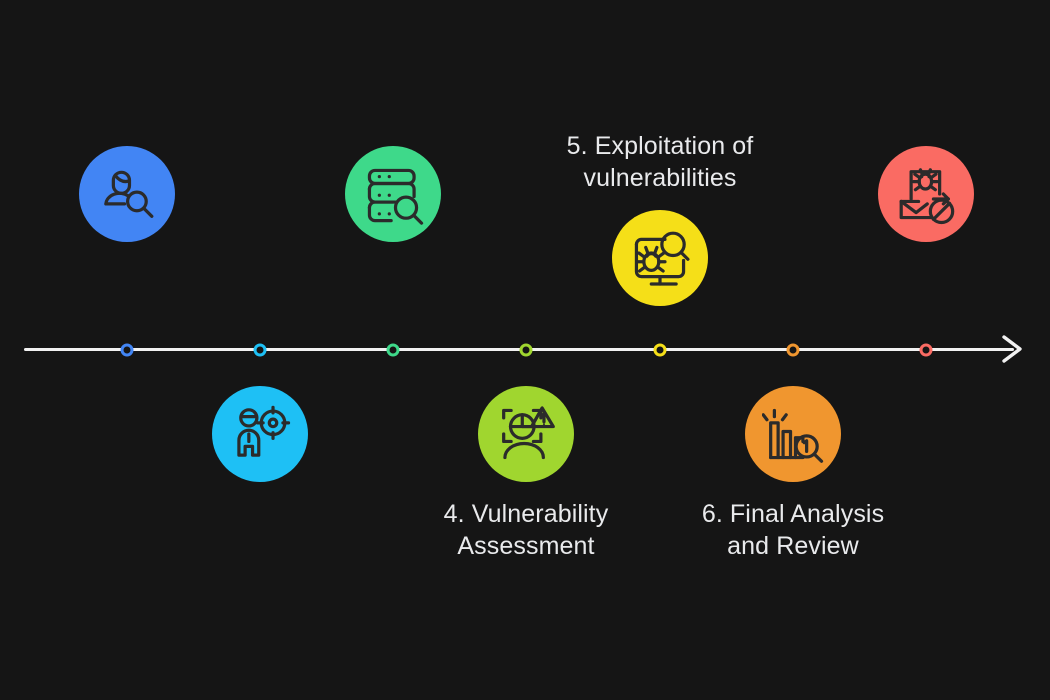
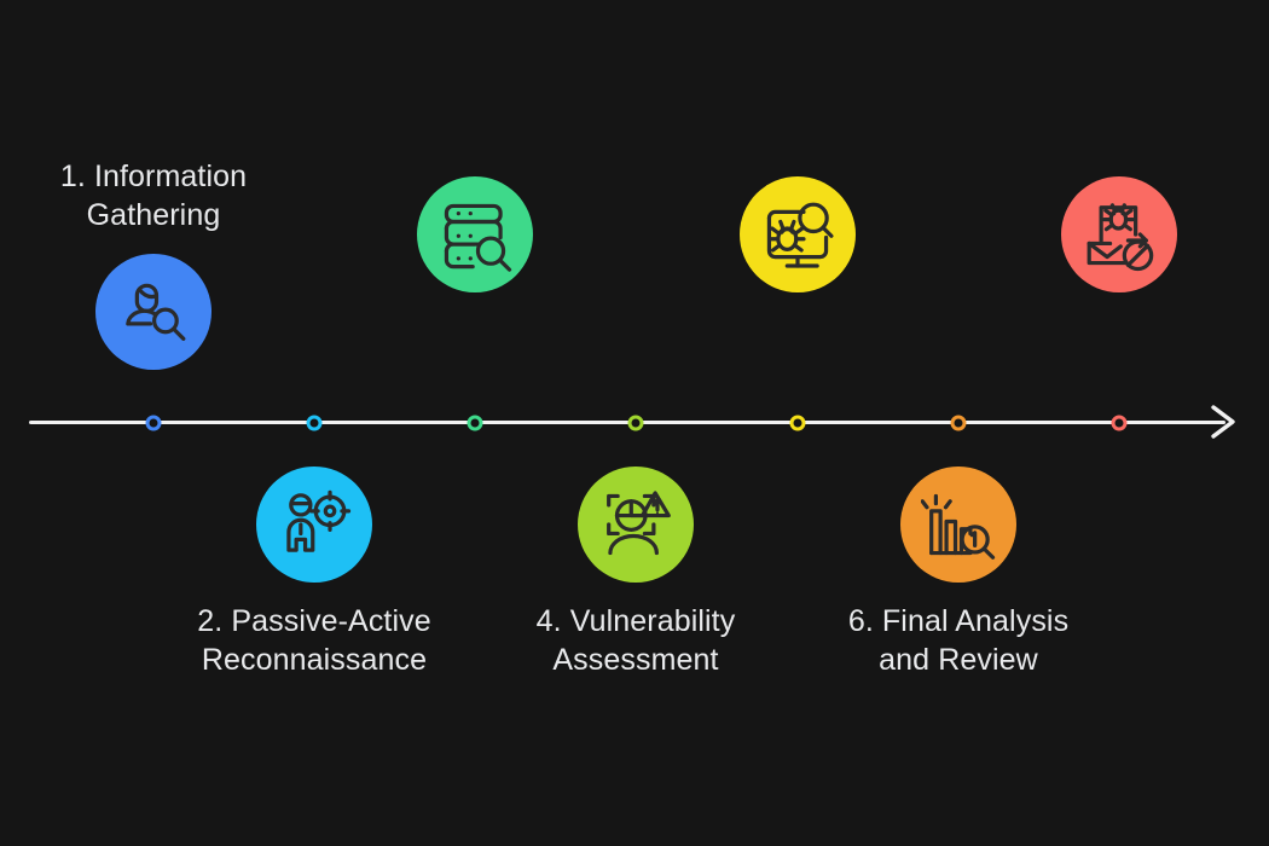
+ 1. Information
+ Gathering
+ 2. Passive-Active
+ Reconnaissance
  4. Vulnerability
  Assessment
- 5. Exploitation of
- vulnerabilities
  6. Final Analysis
  and Review
